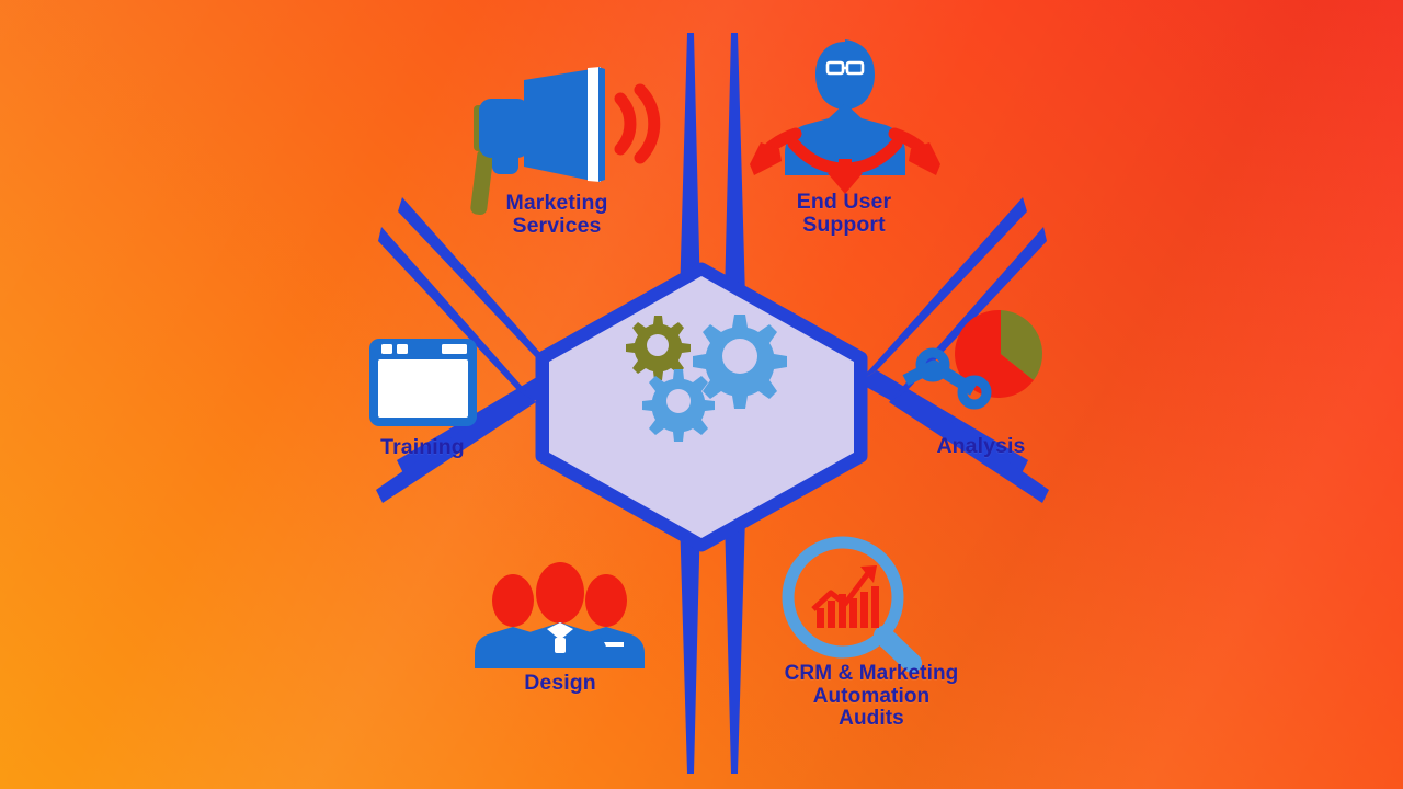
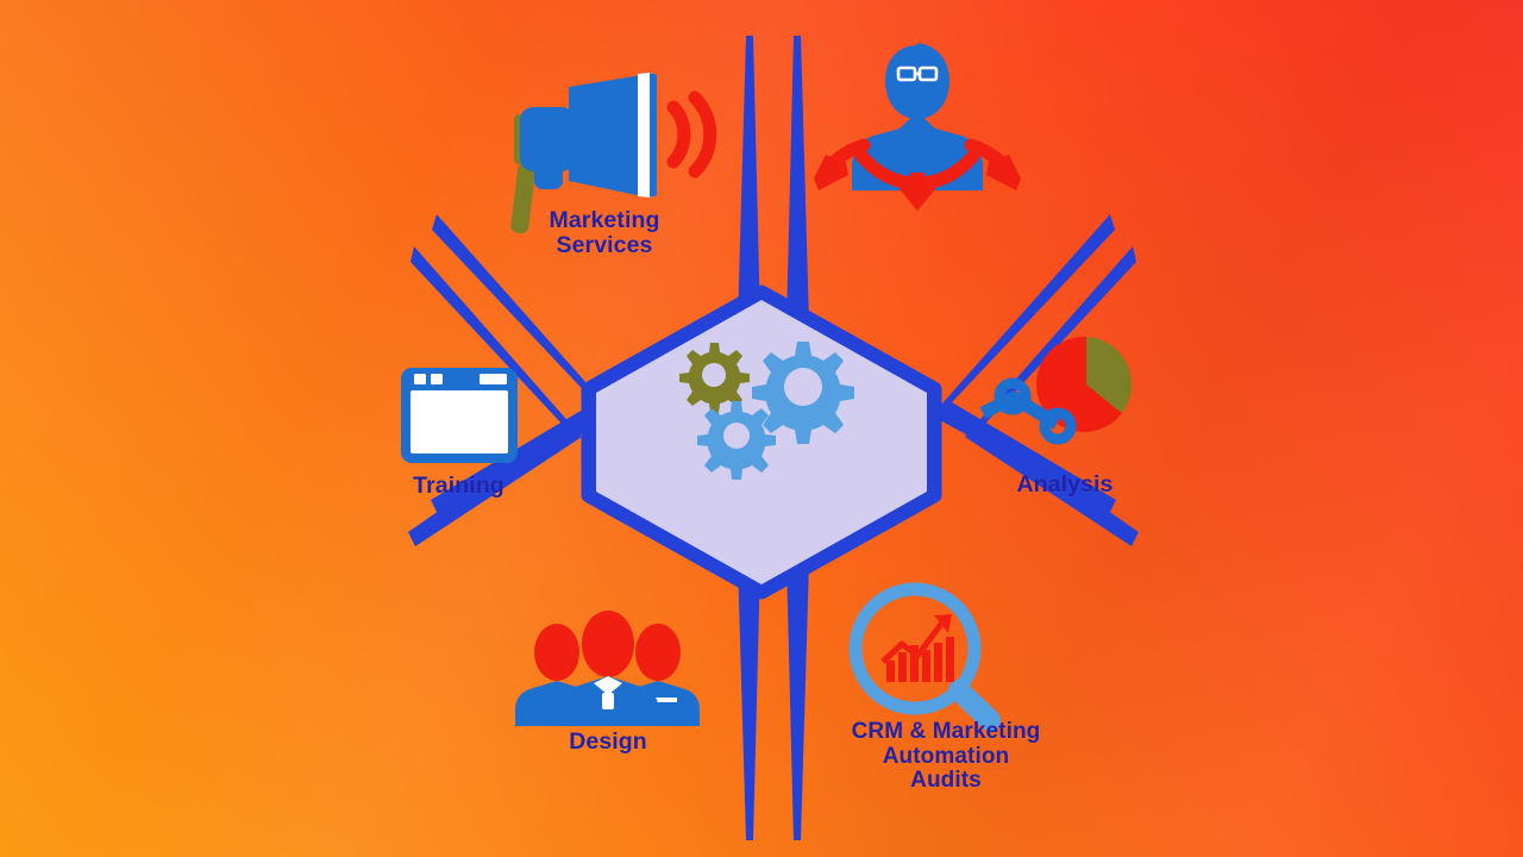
  Marketing
  Services
- End User
- Support
  Training
  Analysis
  Design
  CRM & Marketing
  Automation
  Audits
